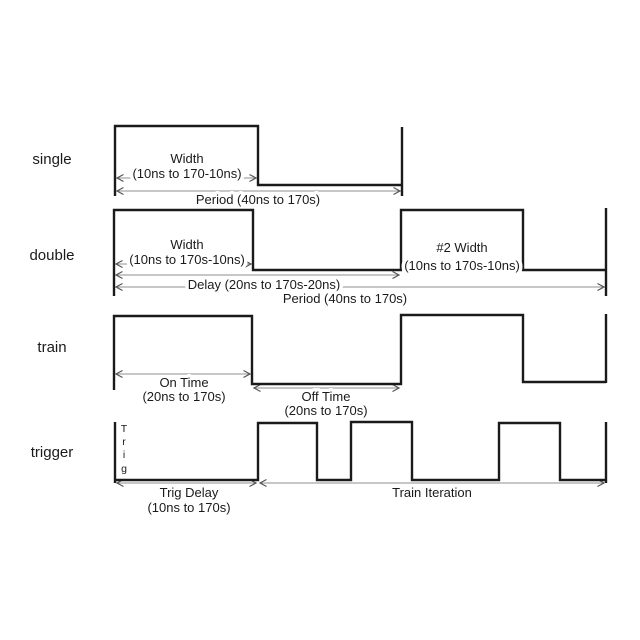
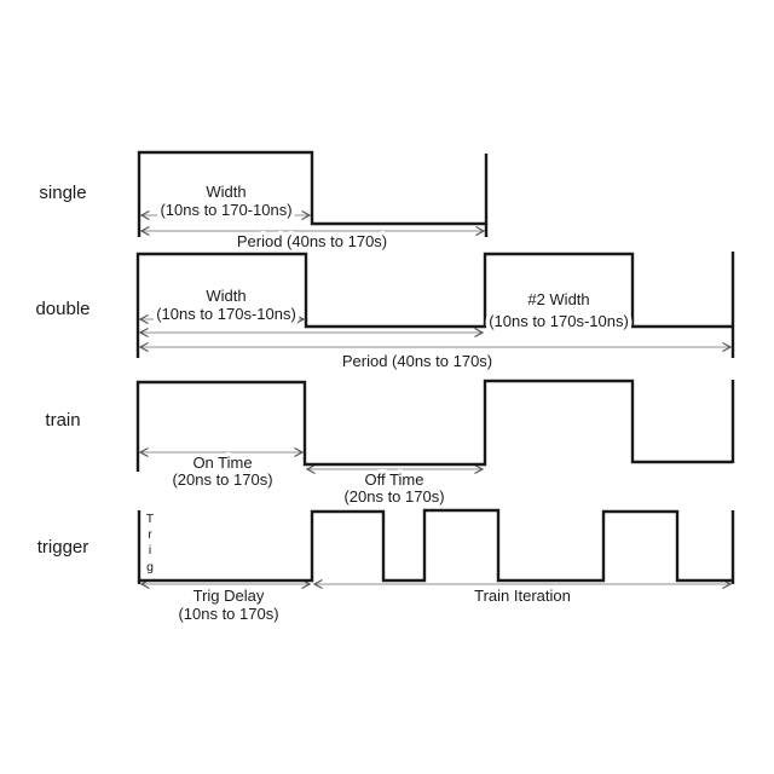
  single
  Width
  (10ns to 170-10ns)
  Period (40ns to 170s)
  double
  Width
  (10ns to 170s-10ns)
  #2 Width
  (10ns to 170s-10ns)
- Delay (20ns to 170s-20ns)
  Period (40ns to 170s)
  train
  On Time
  (20ns to 170s)
  Off Time
  (20ns to 170s)
  trigger
  T
  r
  i
  g
  Trig Delay
  (10ns to 170s)
  Train Iteration
